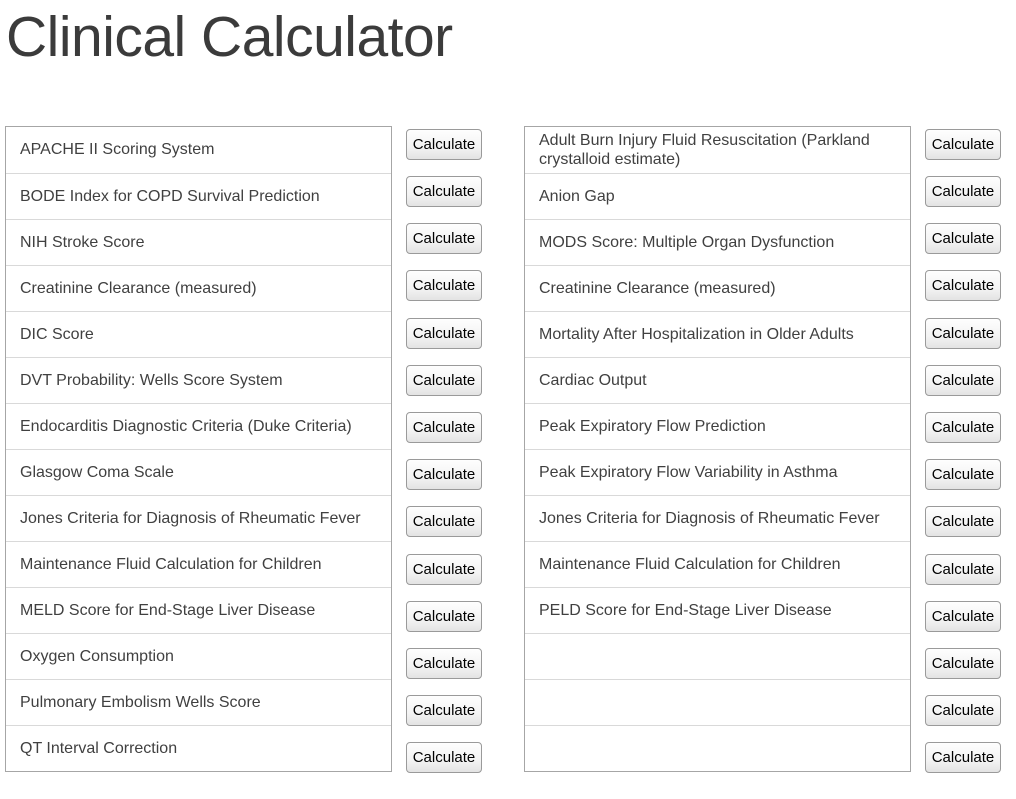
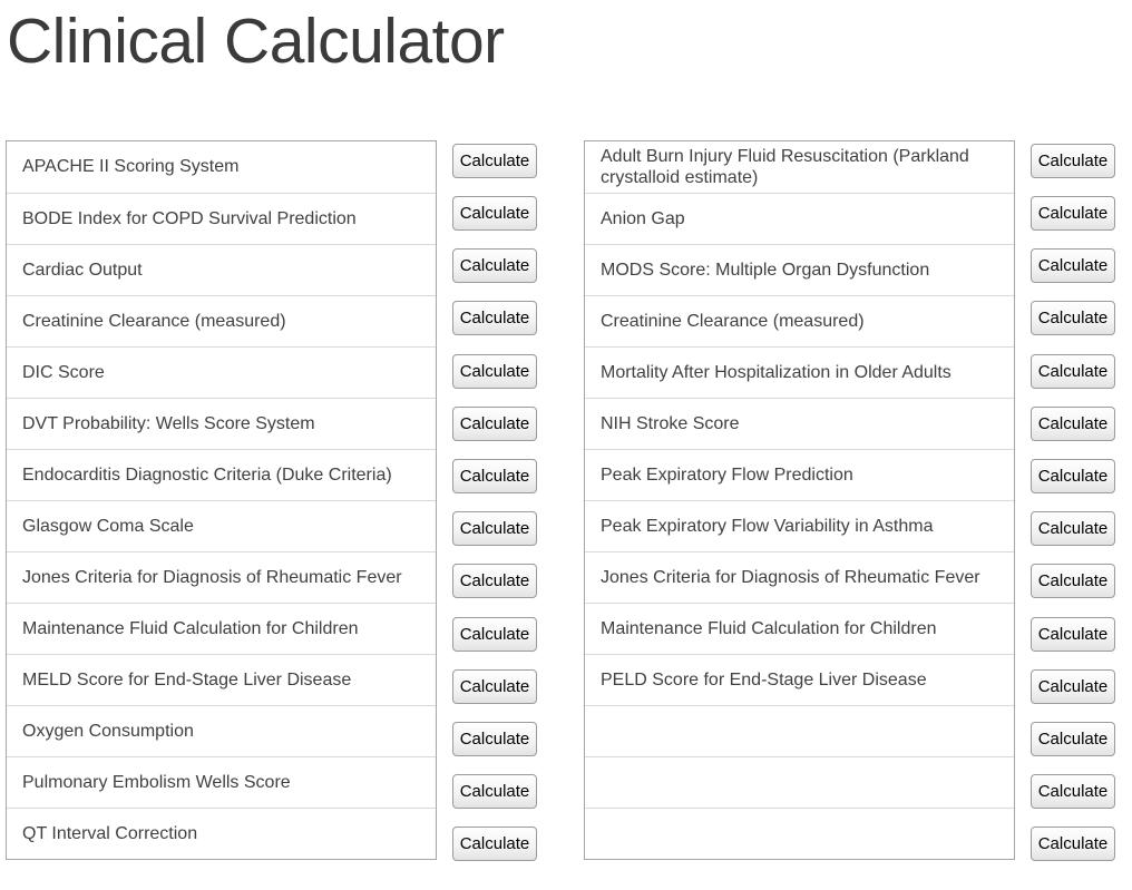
  Clinical Calculator
  APACHE II Scoring System
  BODE Index for COPD Survival Prediction
- NIH Stroke Score
+ Cardiac Output
  Creatinine Clearance (measured)
  DIC Score
  DVT Probability: Wells Score System
  Endocarditis Diagnostic Criteria (Duke Criteria)
  Glasgow Coma Scale
  Jones Criteria for Diagnosis of Rheumatic Fever
  Maintenance Fluid Calculation for Children
  MELD Score for End-Stage Liver Disease
  Oxygen Consumption
  Pulmonary Embolism Wells Score
  QT Interval Correction
  Calculate
  Calculate
  Calculate
  Calculate
  Calculate
  Calculate
  Calculate
  Calculate
  Calculate
  Calculate
  Calculate
  Calculate
  Calculate
  Calculate
  Adult Burn Injury Fluid Resuscitation (Parkland crystalloid estimate)
  Anion Gap
  MODS Score: Multiple Organ Dysfunction
  Creatinine Clearance (measured)
  Mortality After Hospitalization in Older Adults
- Cardiac Output
+ NIH Stroke Score
  Peak Expiratory Flow Prediction
  Peak Expiratory Flow Variability in Asthma
  Jones Criteria for Diagnosis of Rheumatic Fever
  Maintenance Fluid Calculation for Children
  PELD Score for End-Stage Liver Disease
  Calculate
  Calculate
  Calculate
  Calculate
  Calculate
  Calculate
  Calculate
  Calculate
  Calculate
  Calculate
  Calculate
  Calculate
  Calculate
  Calculate
